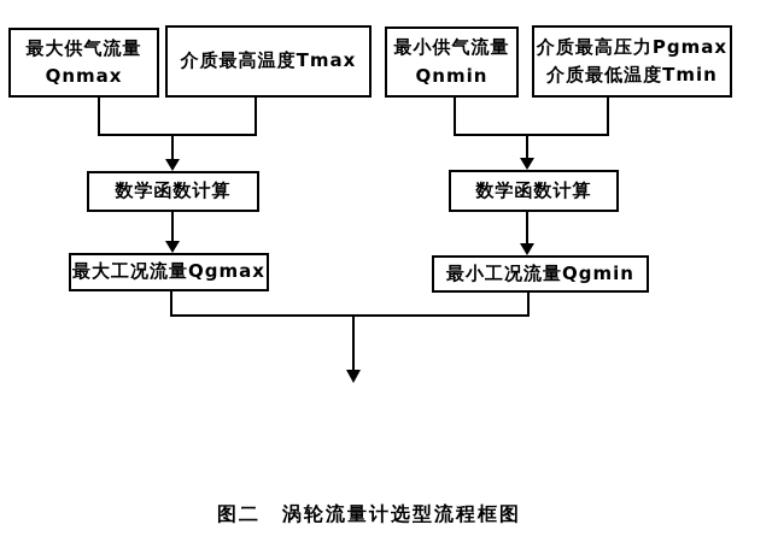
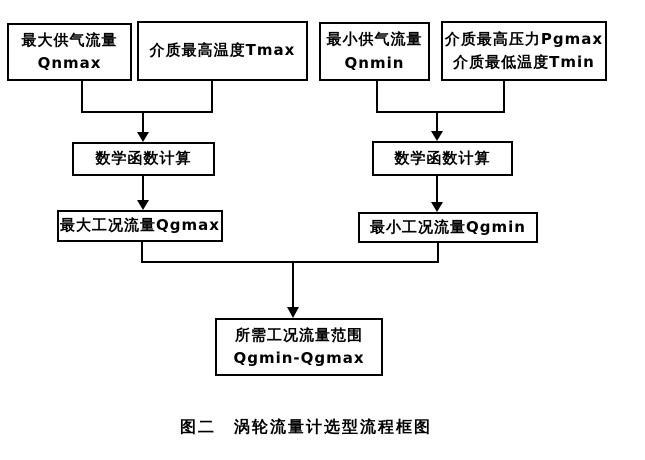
  最大供气流量
  Qnmax
  介质最高温度Tmax
  最小供气流量
  Qnmin
  介质最高压力Pgmax
  介质最低温度Tmin
  数学函数计算
  数学函数计算
  最大工况流量Qgmax
  最小工况流量Qgmin
+ 所需工况流量范围
+ Qgmin-Qgmax
  图二 涡轮流量计选型流程框图
